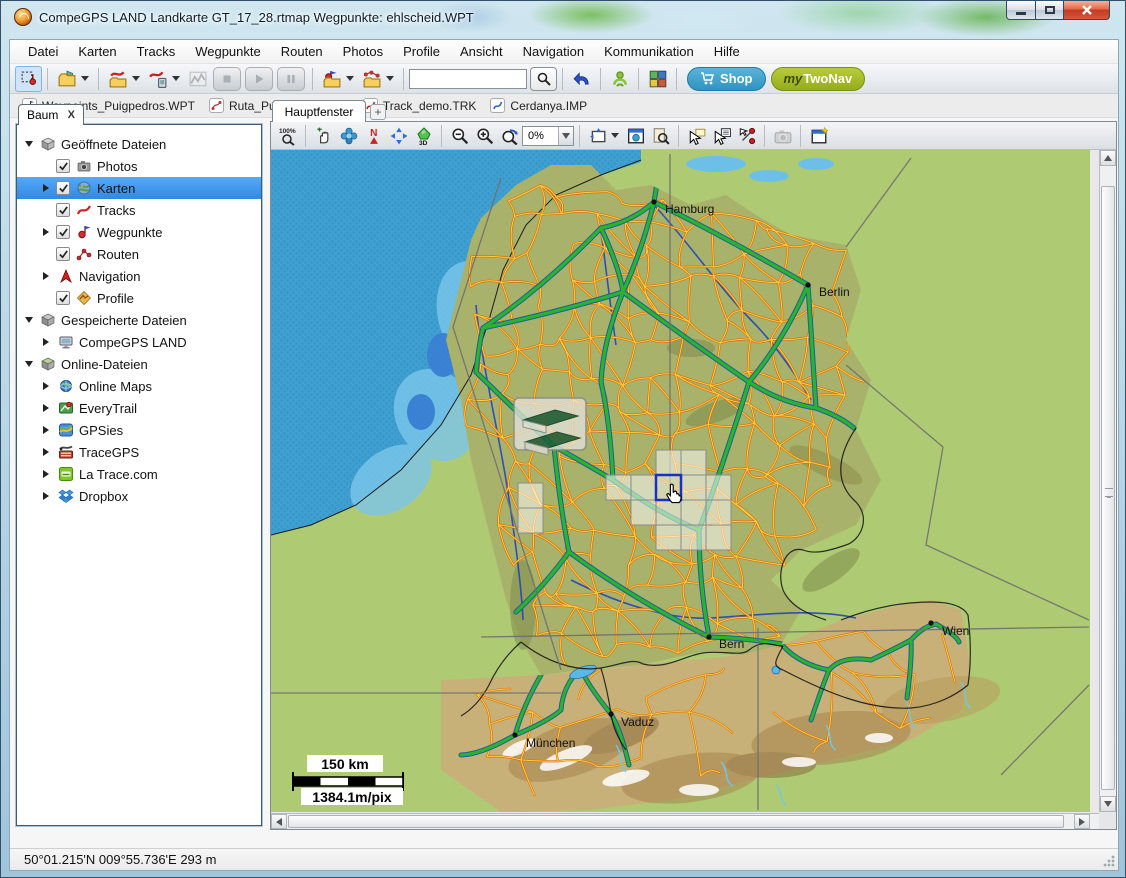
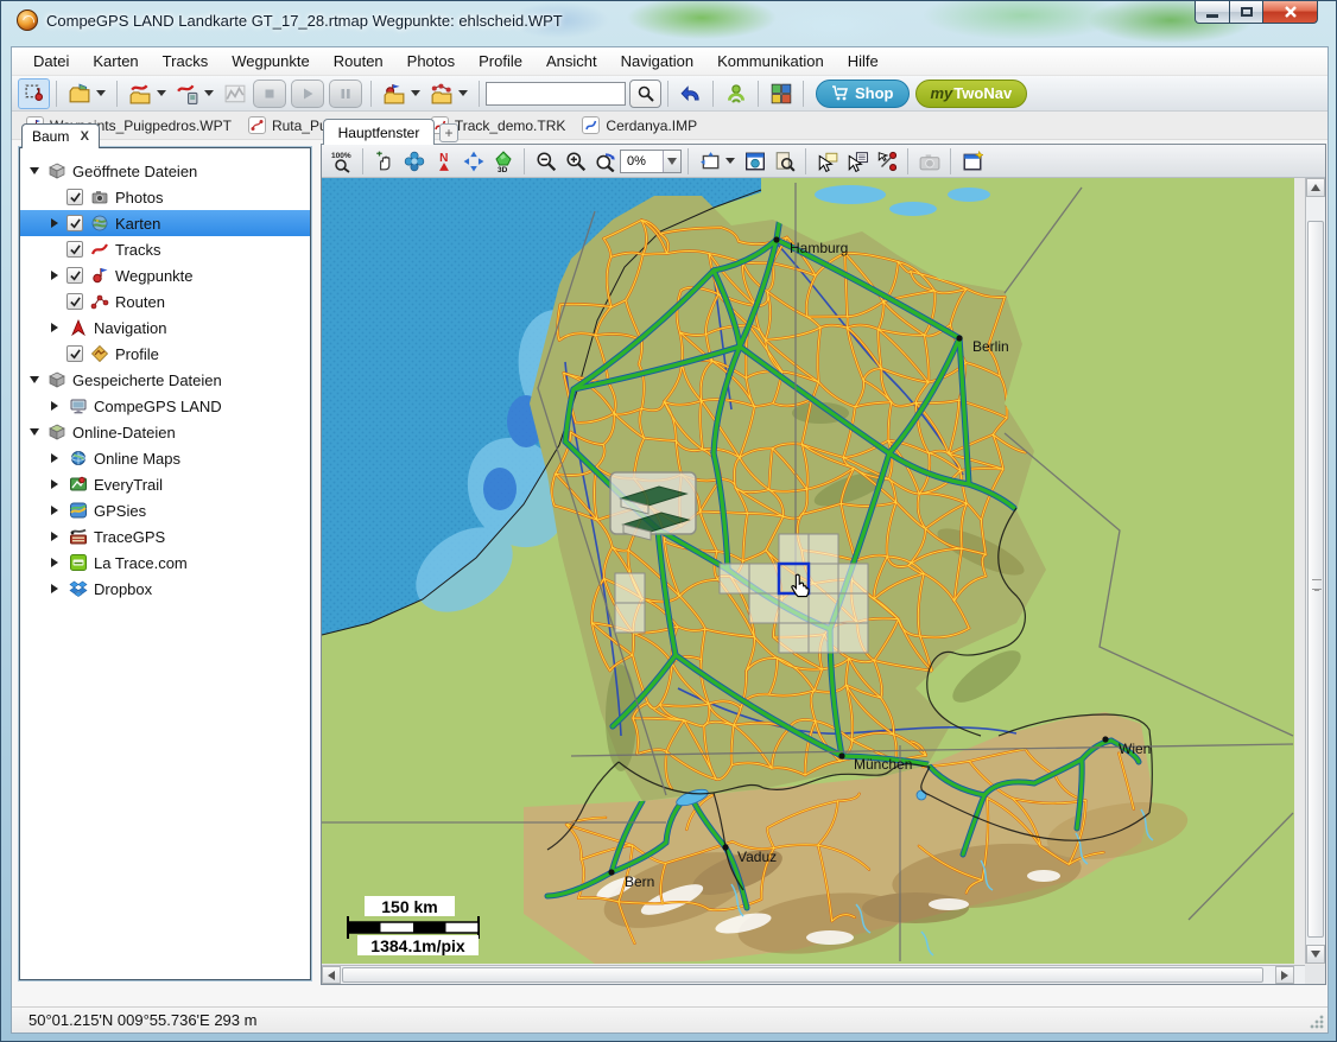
  CompeGPS LAND Landkarte GT_17_28.rtmap Wegpunkte: ehlscheid.WPT
  Datei
  Karten
  Tracks
  Wegpunkte
  Routen
  Photos
  Profile
  Ansicht
  Navigation
  Kommunikation
  Hilfe
  Shop
  my
  TwoNav
  nts_Puigpedros.WPT
  Track_demo.TRK
  Cerdanya.IMP
  Baum
  X
  Geöffnete Dateien
  Photos
  Karten
  Tracks
  Wegpunkte
  Routen
  Navigation
  Profile
  Gespeicherte Dateien
  CompeGPS LAND
  Online-Dateien
  Online Maps
  EveryTrail
  GPSies
  TraceGPS
  La Trace.com
  Dropbox
  Hauptfenster
  +
  N
  0%
  Hamburg
  Berlin
- Bern
+ München
  Wien
  Vaduz
- München
+ Bern
  150 km
  1384.1m/pix
  50°01.215'N 009°55.736'E 293 m
